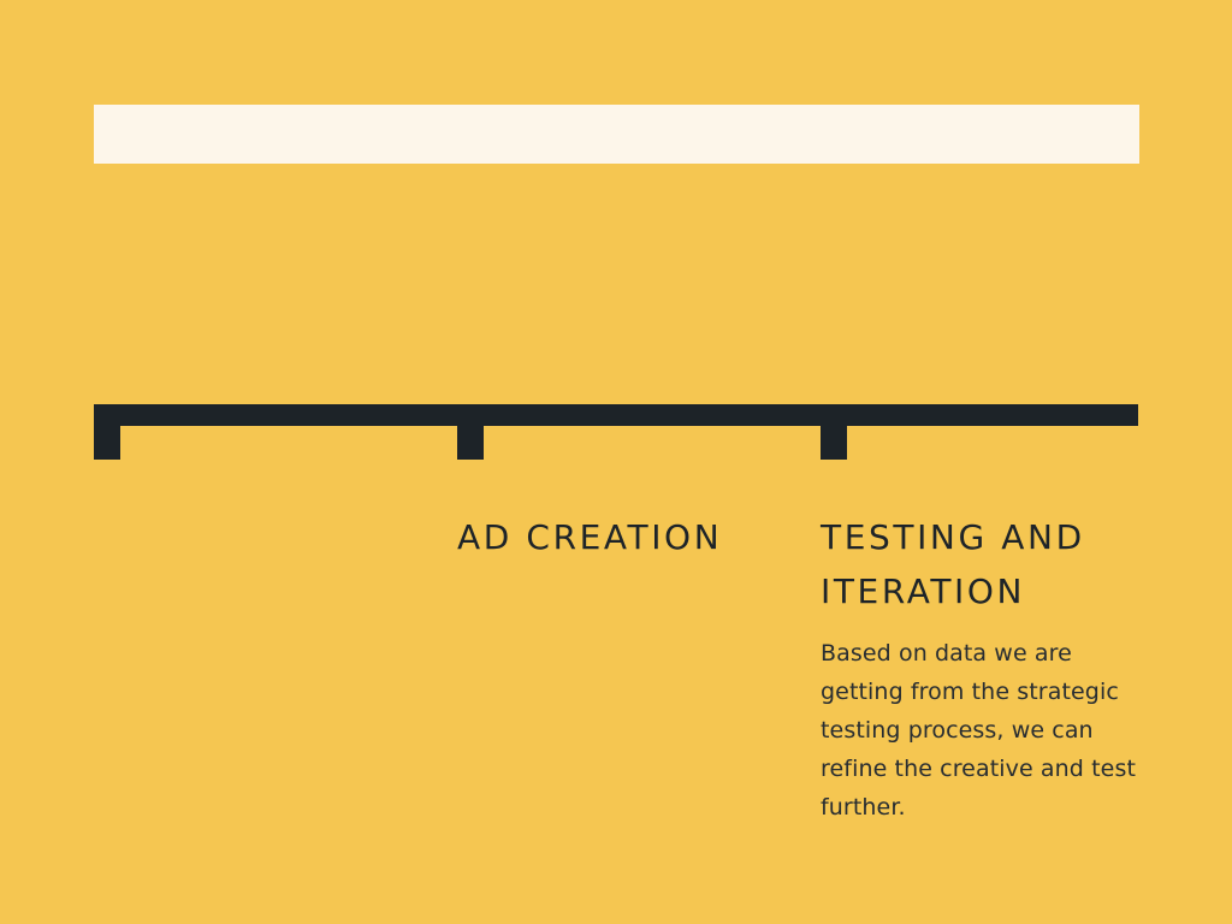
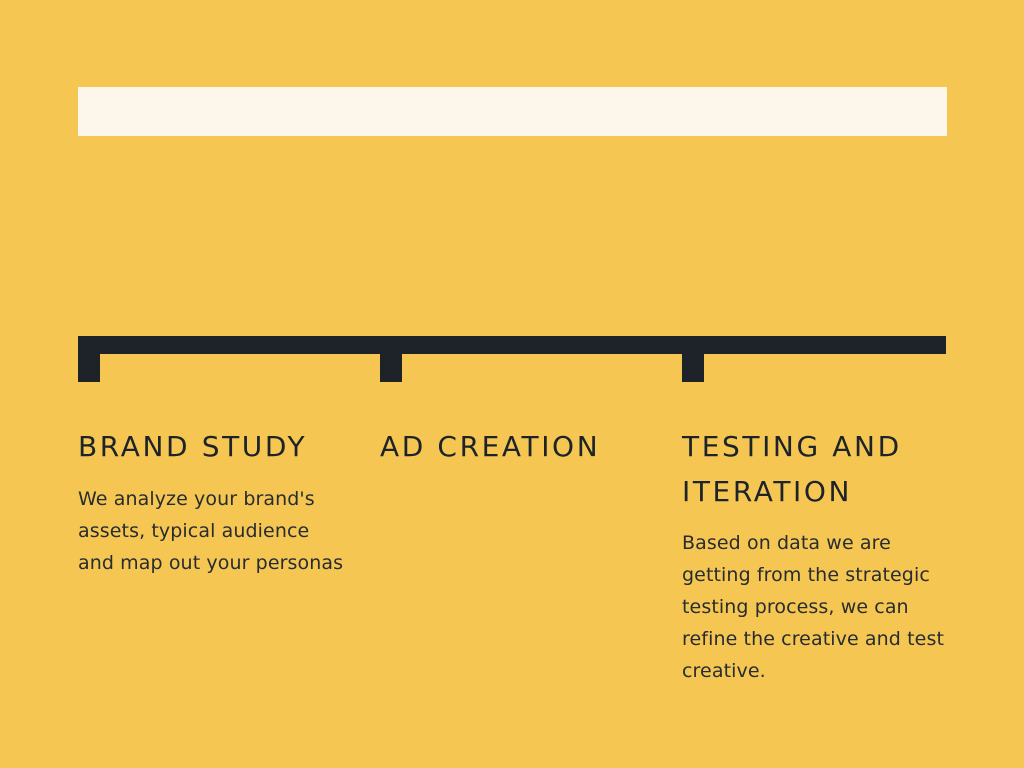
+ BRAND STUDY
+ We analyze your brand's assets, typical audience and map out your personas
  AD CREATION
  TESTING AND ITERATION
- Based on data we are getting from the strategic testing process, we can refine the creative and test further.
+ Based on data we are getting from the strategic testing process, we can refine the creative and test creative.
